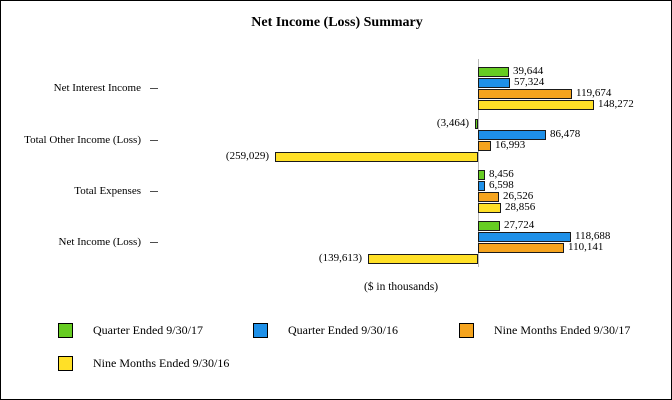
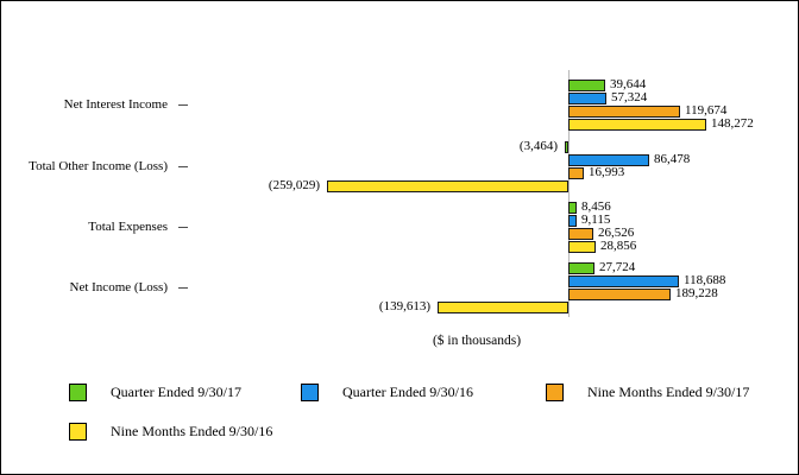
- Net Income (Loss) Summary
  Net Interest Income
  39,644
  57,324
  119,674
  148,272
  Total Other Income (Loss)
  (3,464)
  86,478
  16,993
  (259,029)
  Total Expenses
  8,456
- 6,598
+ 9,115
  26,526
  28,856
  Net Income (Loss)
  27,724
  118,688
- 110,141
+ 189,228
  (139,613)
  ($ in thousands)
  Quarter Ended 9/30/17
  Quarter Ended 9/30/16
  Nine Months Ended 9/30/17
  Nine Months Ended 9/30/16
